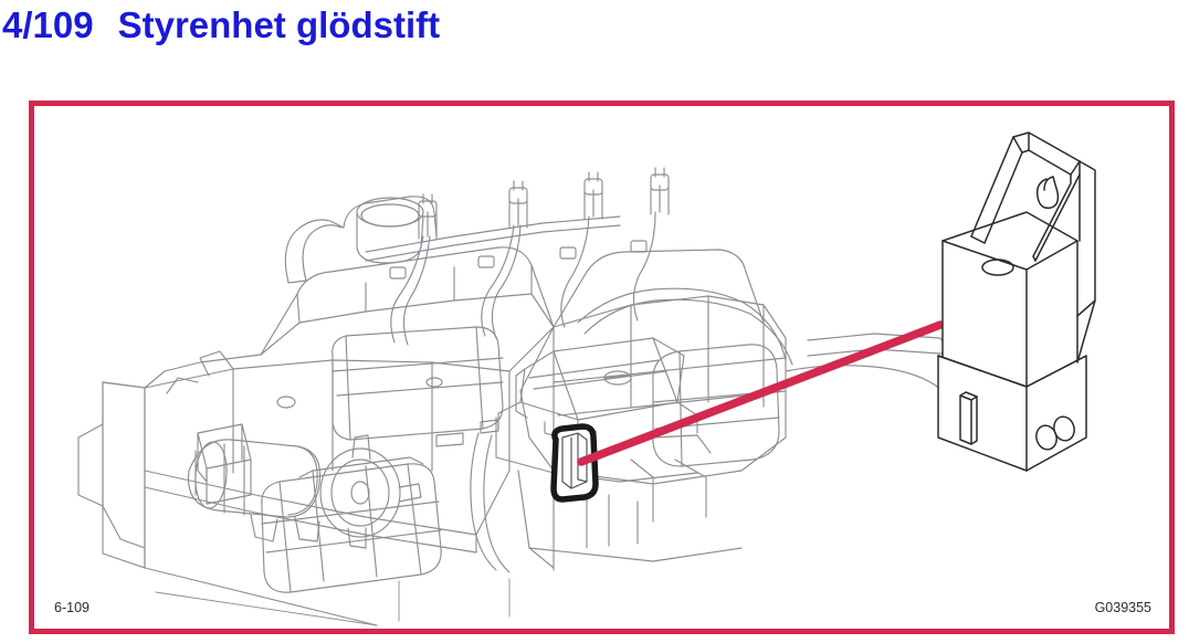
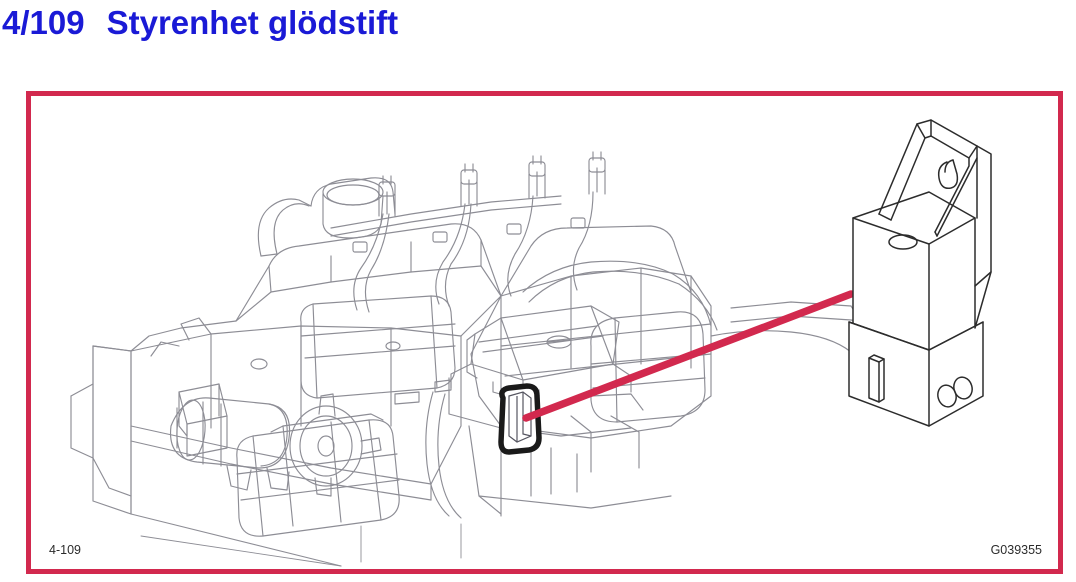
  4/109 Styrenhet glödstift
- 6-109
+ 4-109
  G039355
